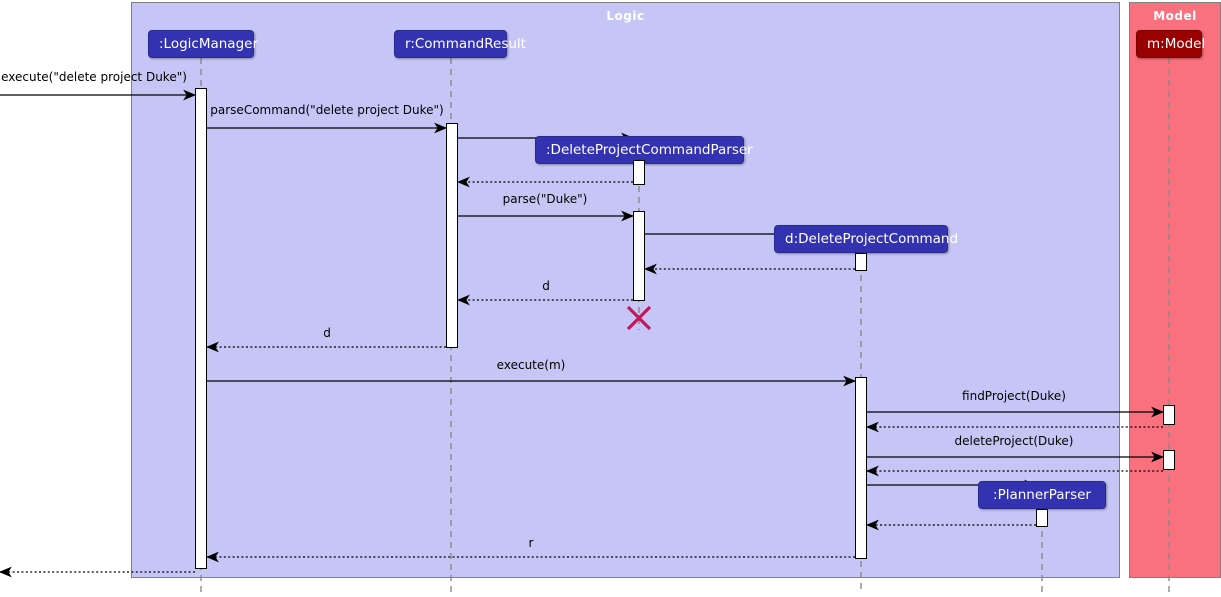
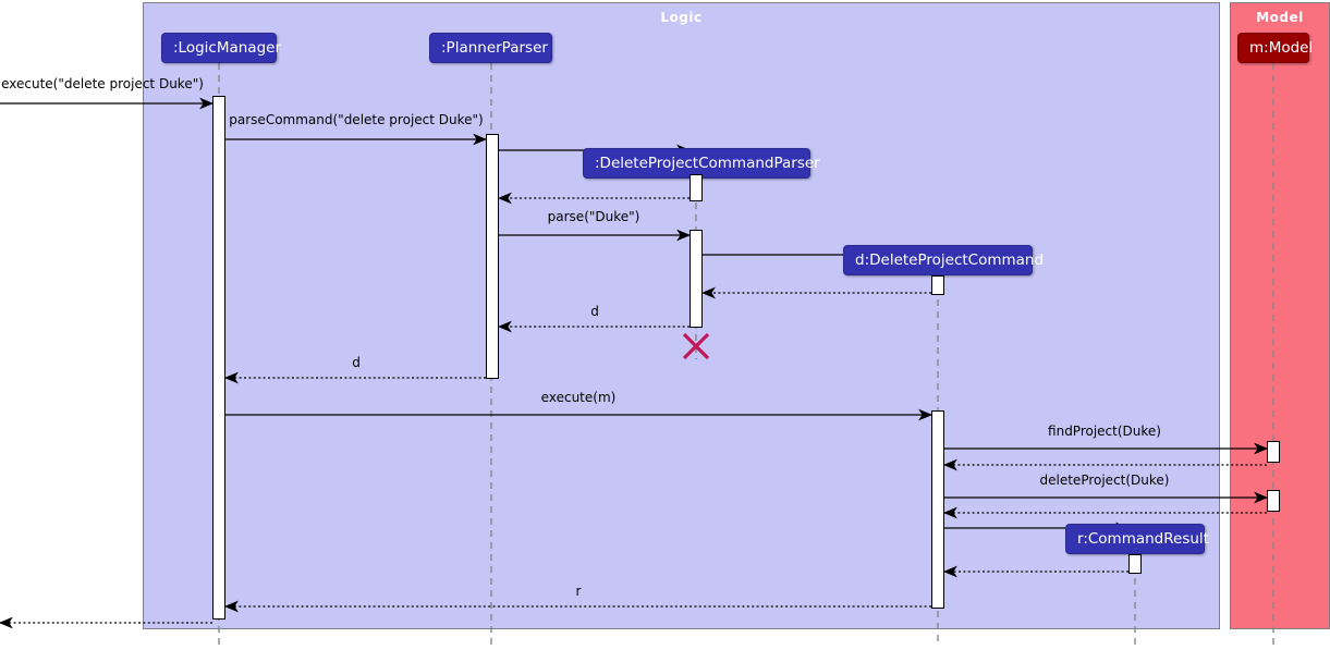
  Logic
  Model
  :LogicManager
- r:CommandResult
+ :PlannerParser
  :DeleteProjectCommandParser
  d:DeleteProjectCommand
- :PlannerParser
+ r:CommandResult
  m:Model
  execute("delete project Duke")
  parseCommand("delete project Duke")
  parse("Duke")
  d
  d
  execute(m)
  findProject(Duke)
  deleteProject(Duke)
  r
